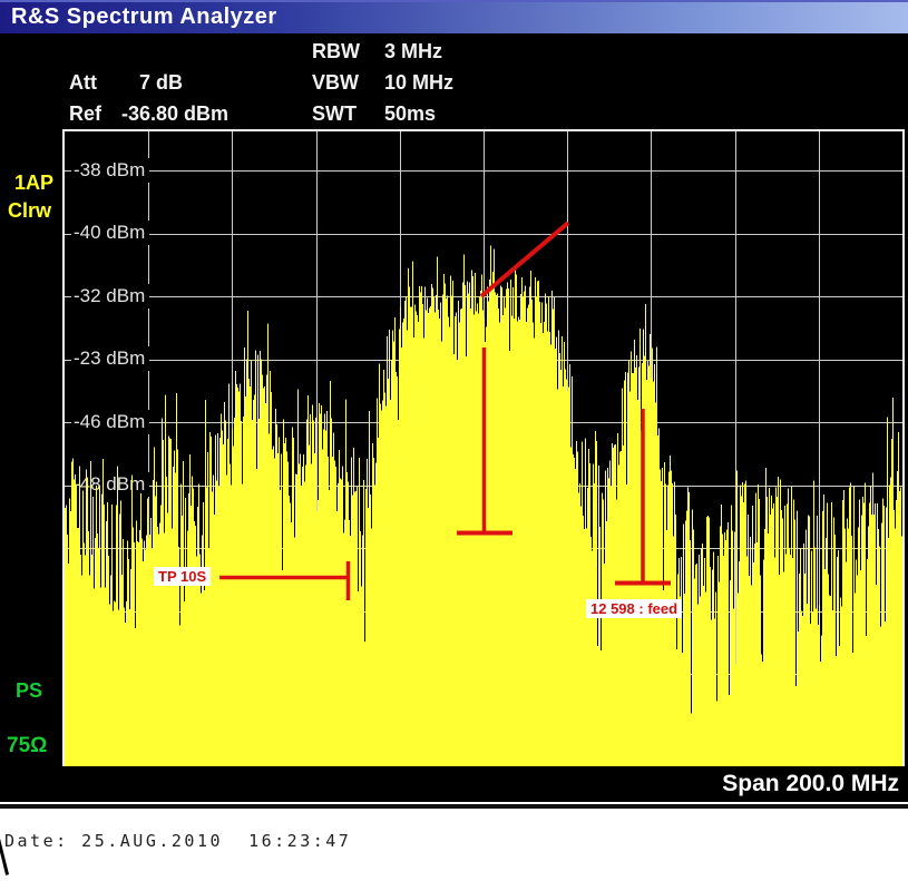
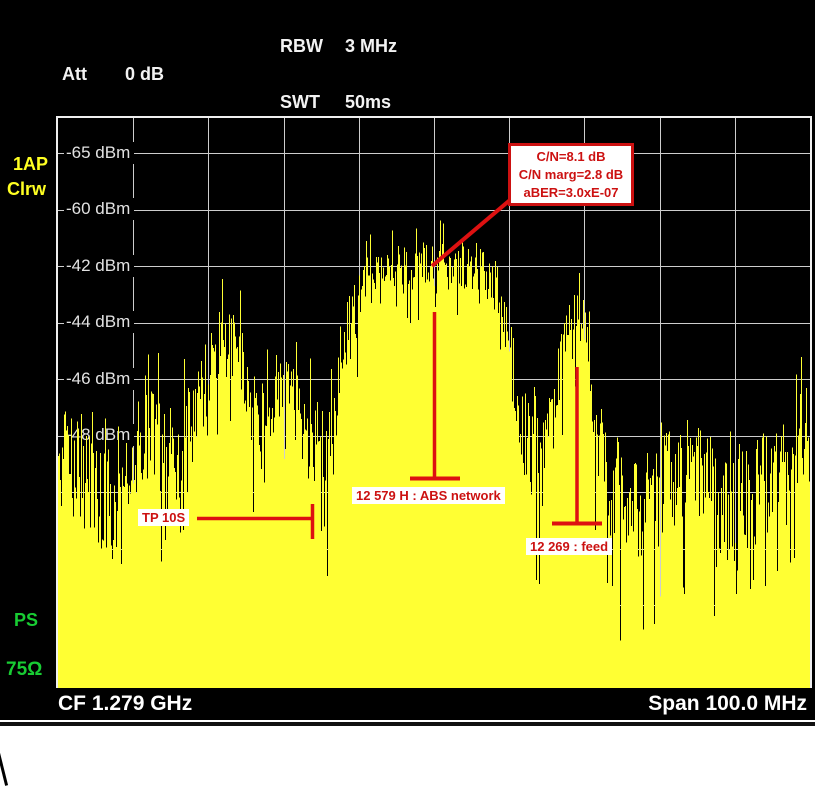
- R&S Spectrum Analyzer
  RBW 3 MHz
- Att 7 dB
+ Att 0 dB
- VBW 10 MHz
- Ref -36.80 dBm
  SWT 50ms
  1AP
  Clrw
  PS
  75Ω
- -38 dBm
+ -65 dBm
- -40 dBm
+ -60 dBm
- -32 dBm
+ -42 dBm
- -23 dBm
+ -44 dBm
  -46 dBm
  -48 dBm
+ C/N=8.1 dB
+ C/N marg=2.8 dB
+ aBER=3.0xE-07
+ 12 579 H : ABS network
  TP 10S
- 12 598 : feed
+ 12 269 : feed
+ CF 1.279 GHz
- Span 200.0 MHz
+ Span 100.0 MHz
- Date: 25.AUG.2010 16:23:47
